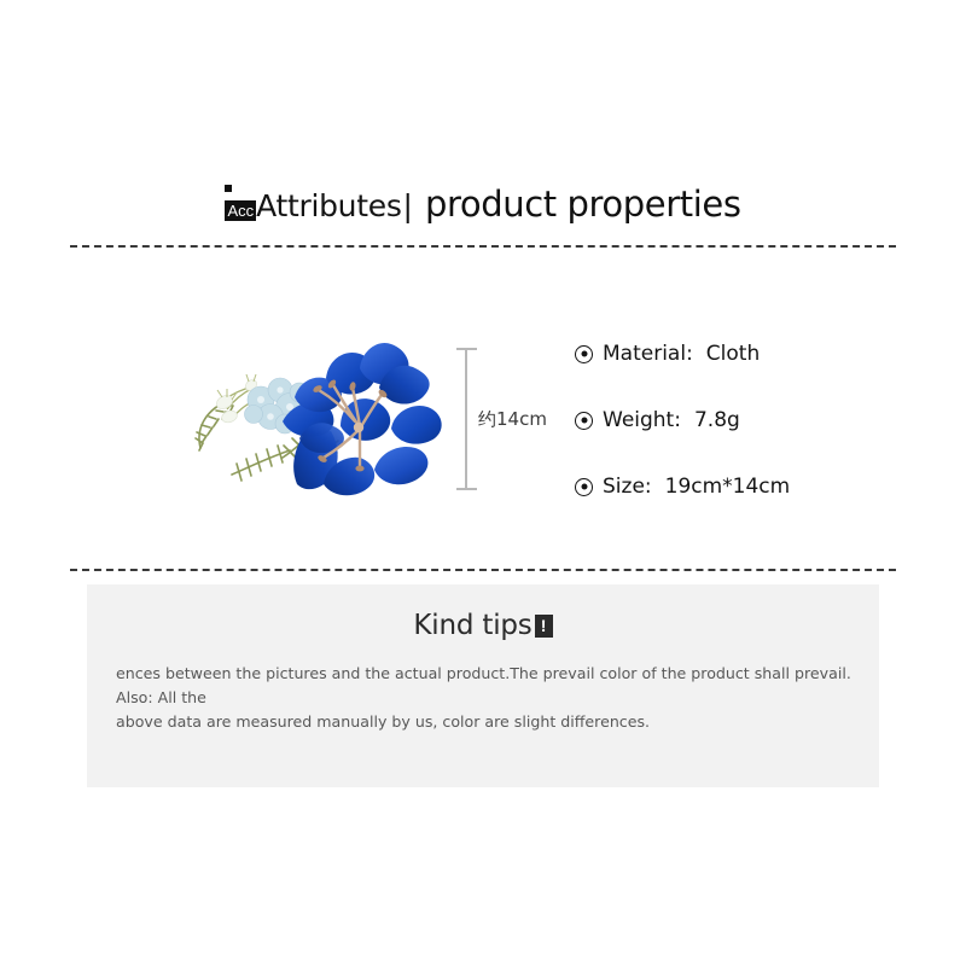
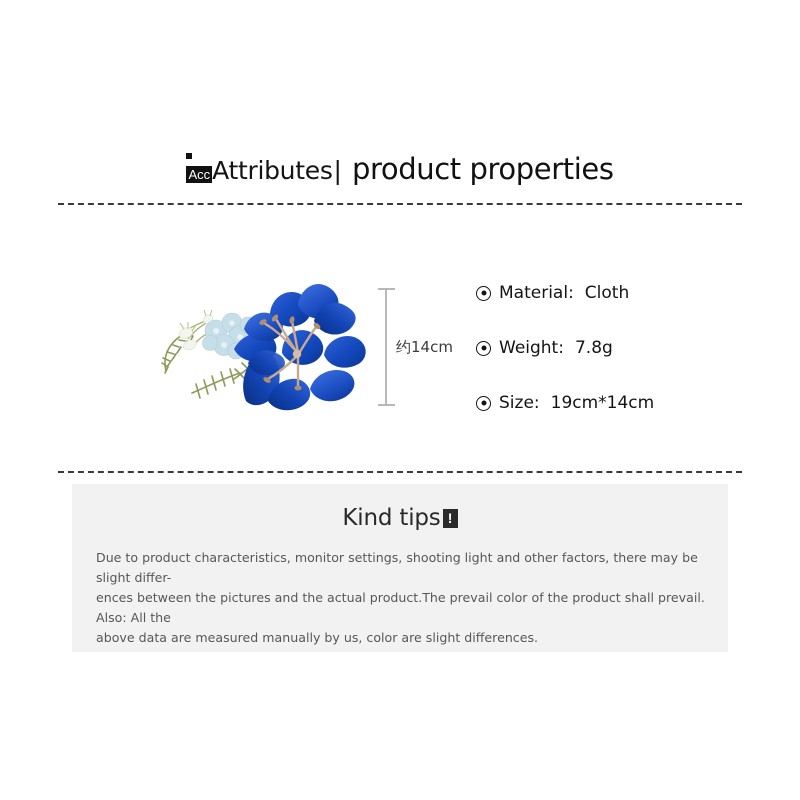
  Acc
  Attributes
  |
  product properties
  约14cm
  Material:
  Cloth
  Weight:
  7.8g
  Size:
  19cm*14cm
  Kind tips
  !
+ Due to product characteristics, monitor settings, shooting light and other factors, there may be slight differ-
  ences between the pictures and the actual product.The prevail color of the product shall prevail. Also: All the
  above data are measured manually by us, color are slight differences.
